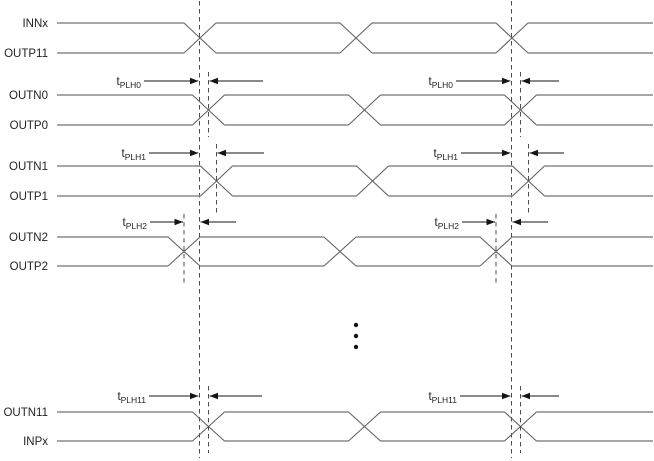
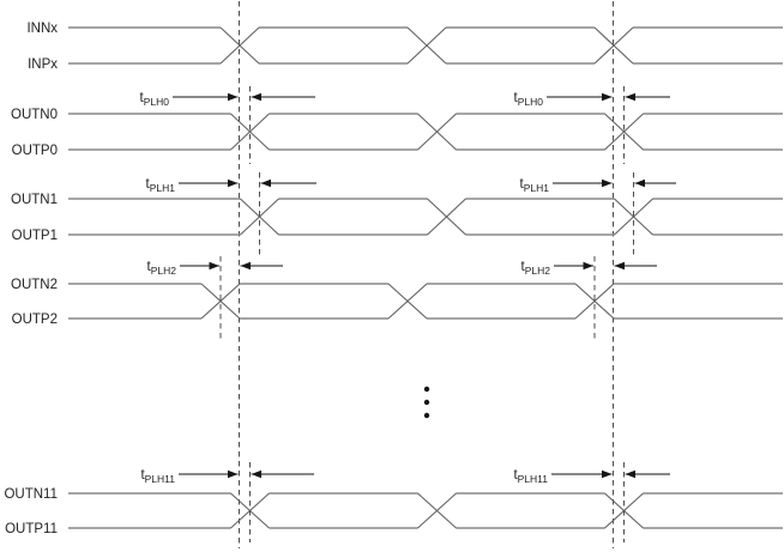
  INNx
- OUTP11
+ INPx
  OUTN0
  OUTP0
  OUTN1
  OUTP1
  OUTN2
  OUTP2
  OUTN11
- INPx
+ OUTP11
  tPLH0
  tPLH0
  tPLH1
  tPLH1
  tPLH2
  tPLH2
  tPLH11
  tPLH11
